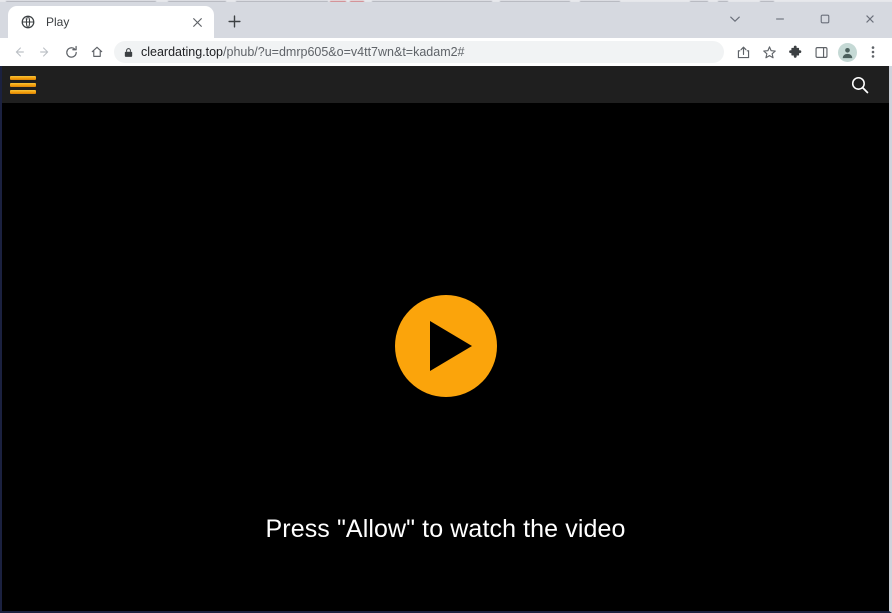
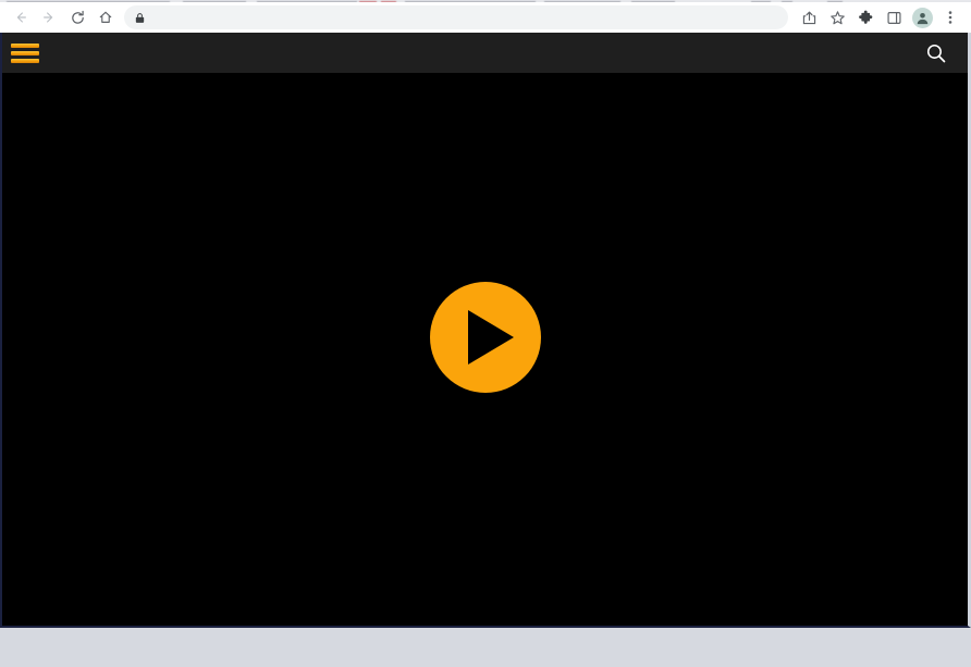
- Play
- cleardating.top/phub/?u=dmrp605&o=v4tt7wn&t=kadam2#
- Press "Allow" to watch the video
